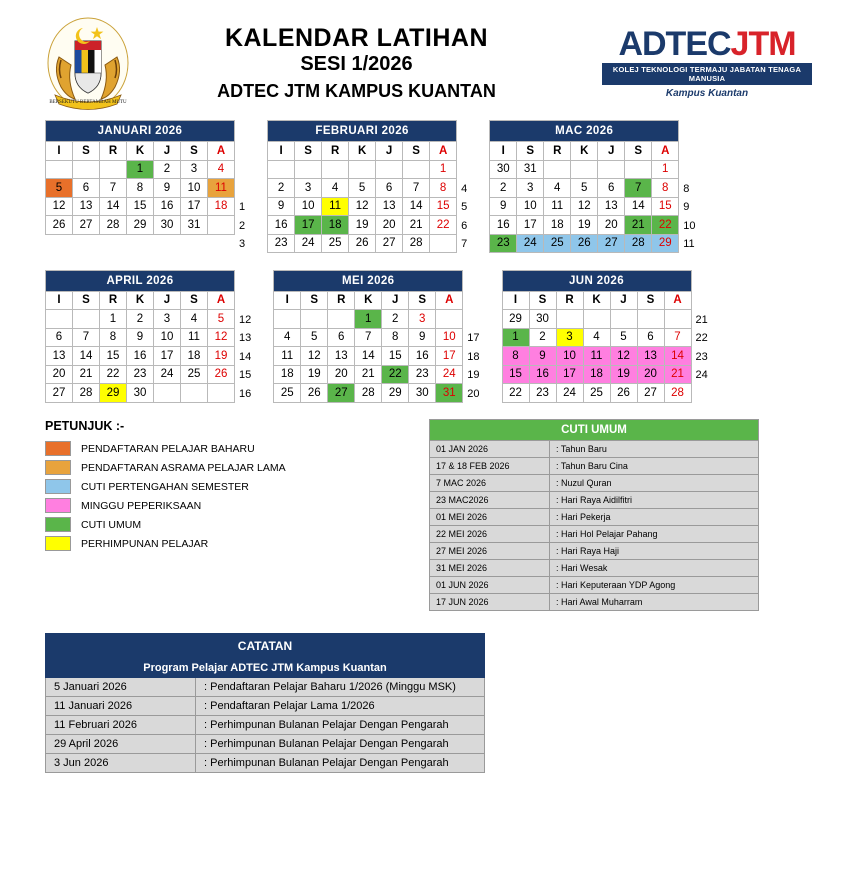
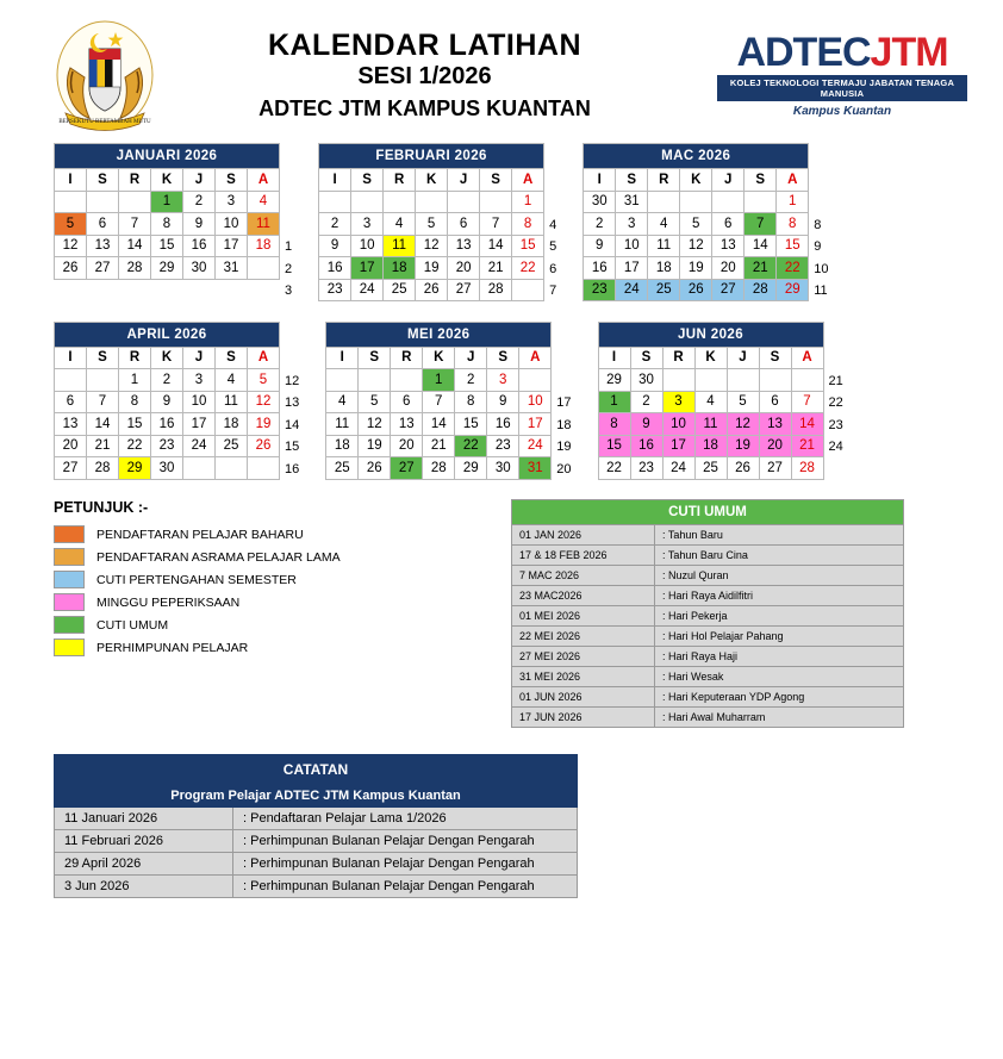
  KALENDAR LATIHAN
  SESI 1/2026
  ADTEC JTM KAMPUS KUANTAN
  ADTECJTM
  KOLEJ TEKNOLOGI TERMAJU JABATAN TENAGA MANUSIA
  Kampus Kuantan
  JANUARI 2026
  I	S	R	K	J	S	A
  			1	2	3	4
  5	6	7	8	9	10	11
  12	13	14	15	16	17	18
  26	27	28	29	30	31
  1
  2
  3
  FEBRUARI 2026
  I	S	R	K	J	S	A
  						1
  2	3	4	5	6	7	8
  9	10	11	12	13	14	15
  16	17	18	19	20	21	22
  23	24	25	26	27	28
  4
  5
  6
  7
  MAC 2026
  I	S	R	K	J	S	A
  30	31					1
  2	3	4	5	6	7	8
  9	10	11	12	13	14	15
  16	17	18	19	20	21	22
  23	24	25	26	27	28	29
  8
  9
  10
  11
  APRIL 2026
  I	S	R	K	J	S	A
  		1	2	3	4	5
  6	7	8	9	10	11	12
  13	14	15	16	17	18	19
  20	21	22	23	24	25	26
  27	28	29	30
  12
  13
  14
  15
  16
  MEI 2026
  I	S	R	K	J	S	A
  			1	2	3
  4	5	6	7	8	9	10
  11	12	13	14	15	16	17
  18	19	20	21	22	23	24
  25	26	27	28	29	30	31
  17
  18
  19
  20
  JUN 2026
  I	S	R	K	J	S	A
  29	30
  1	2	3	4	5	6	7
  8	9	10	11	12	13	14
  15	16	17	18	19	20	21
  22	23	24	25	26	27	28
  21
  22
  23
  24
  PETUNJUK :-
  PENDAFTARAN PELAJAR BAHARU
  PENDAFTARAN ASRAMA PELAJAR LAMA
  CUTI PERTENGAHAN SEMESTER
  MINGGU PEPERIKSAAN
  CUTI UMUM
  PERHIMPUNAN PELAJAR
  CUTI UMUM
  01 JAN 2026	: Tahun Baru
  17 & 18 FEB 2026	: Tahun Baru Cina
  7 MAC 2026	: Nuzul Quran
  23 MAC2026	: Hari Raya Aidilfitri
  01 MEI 2026	: Hari Pekerja
  22 MEI 2026	: Hari Hol Pelajar Pahang
  27 MEI 2026	: Hari Raya Haji
  31 MEI 2026	: Hari Wesak
  01 JUN 2026	: Hari Keputeraan YDP Agong
  17 JUN 2026	: Hari Awal Muharram
  CATATAN
  Program Pelajar ADTEC JTM Kampus Kuantan
- 5 Januari 2026	: Pendaftaran Pelajar Baharu 1/2026 (Minggu MSK)
  11 Januari 2026	: Pendaftaran Pelajar Lama 1/2026
  11 Februari 2026	: Perhimpunan Bulanan Pelajar Dengan Pengarah
  29 April 2026	: Perhimpunan Bulanan Pelajar Dengan Pengarah
  3 Jun 2026	: Perhimpunan Bulanan Pelajar Dengan Pengarah
